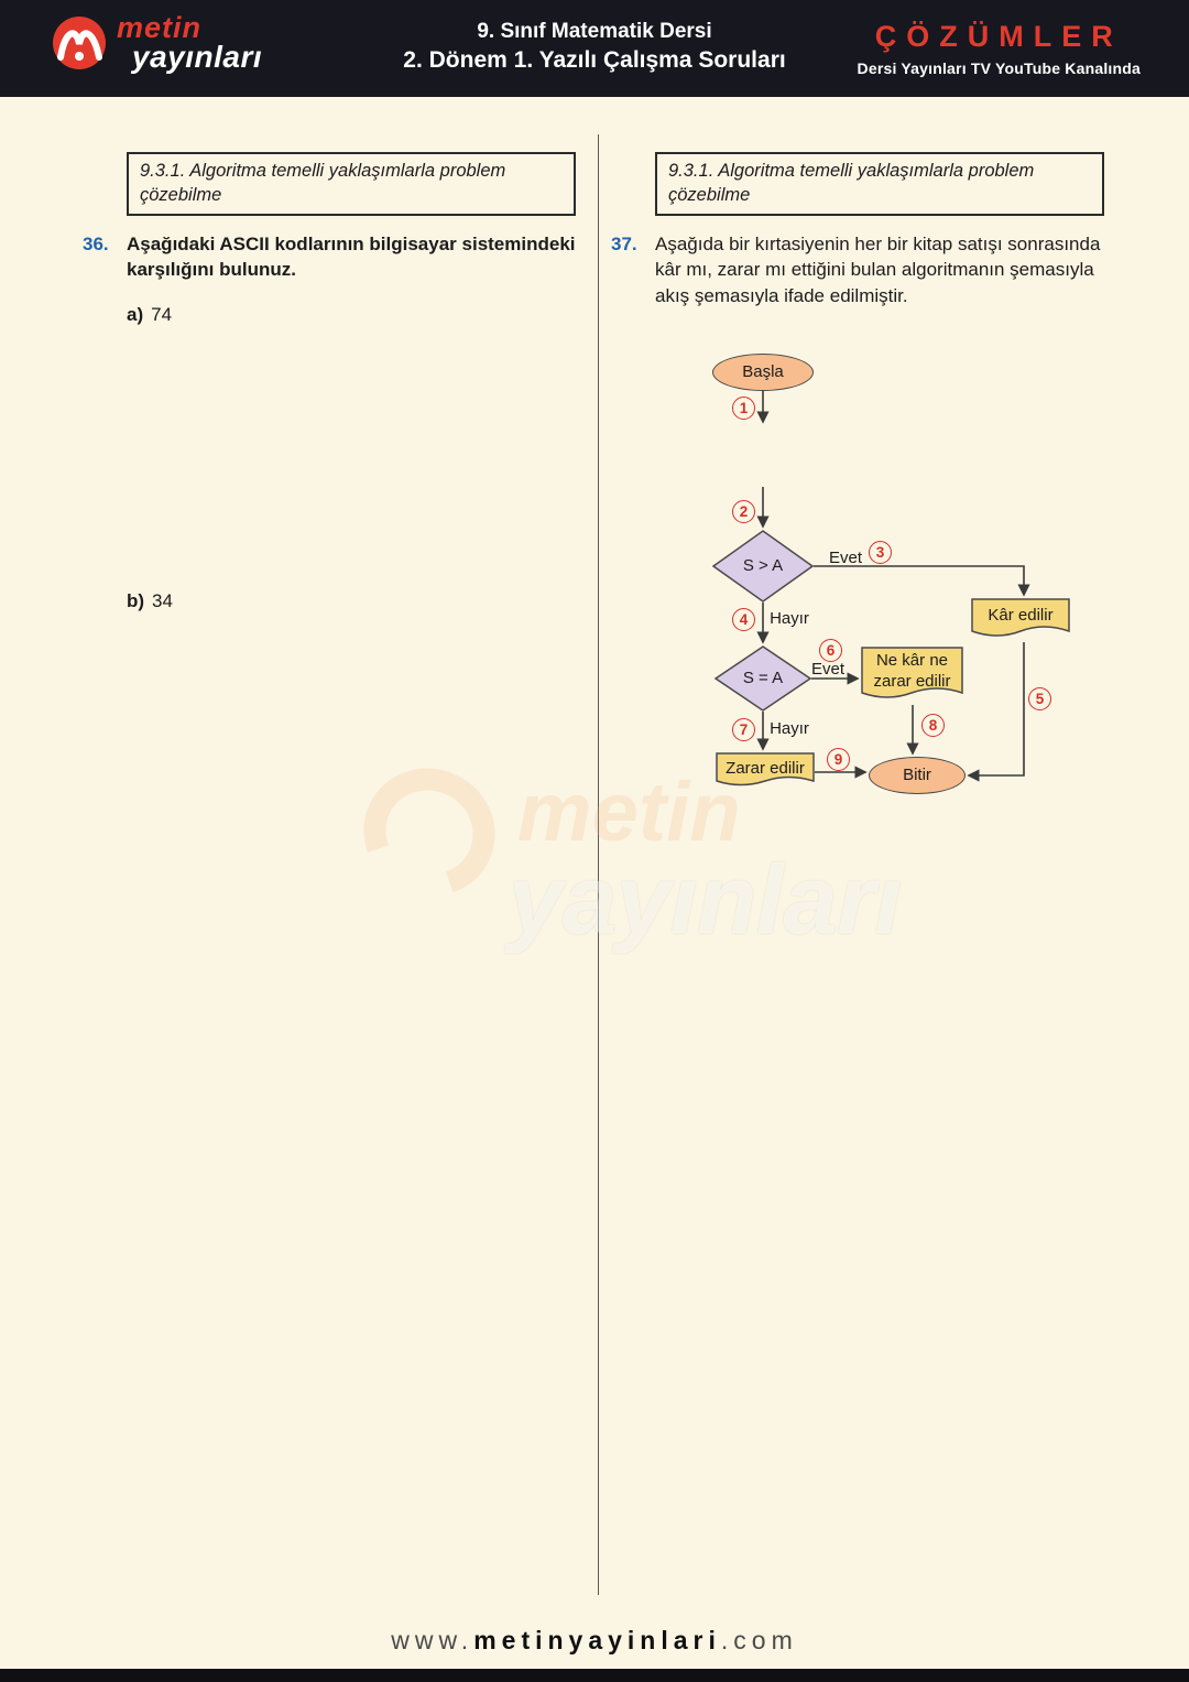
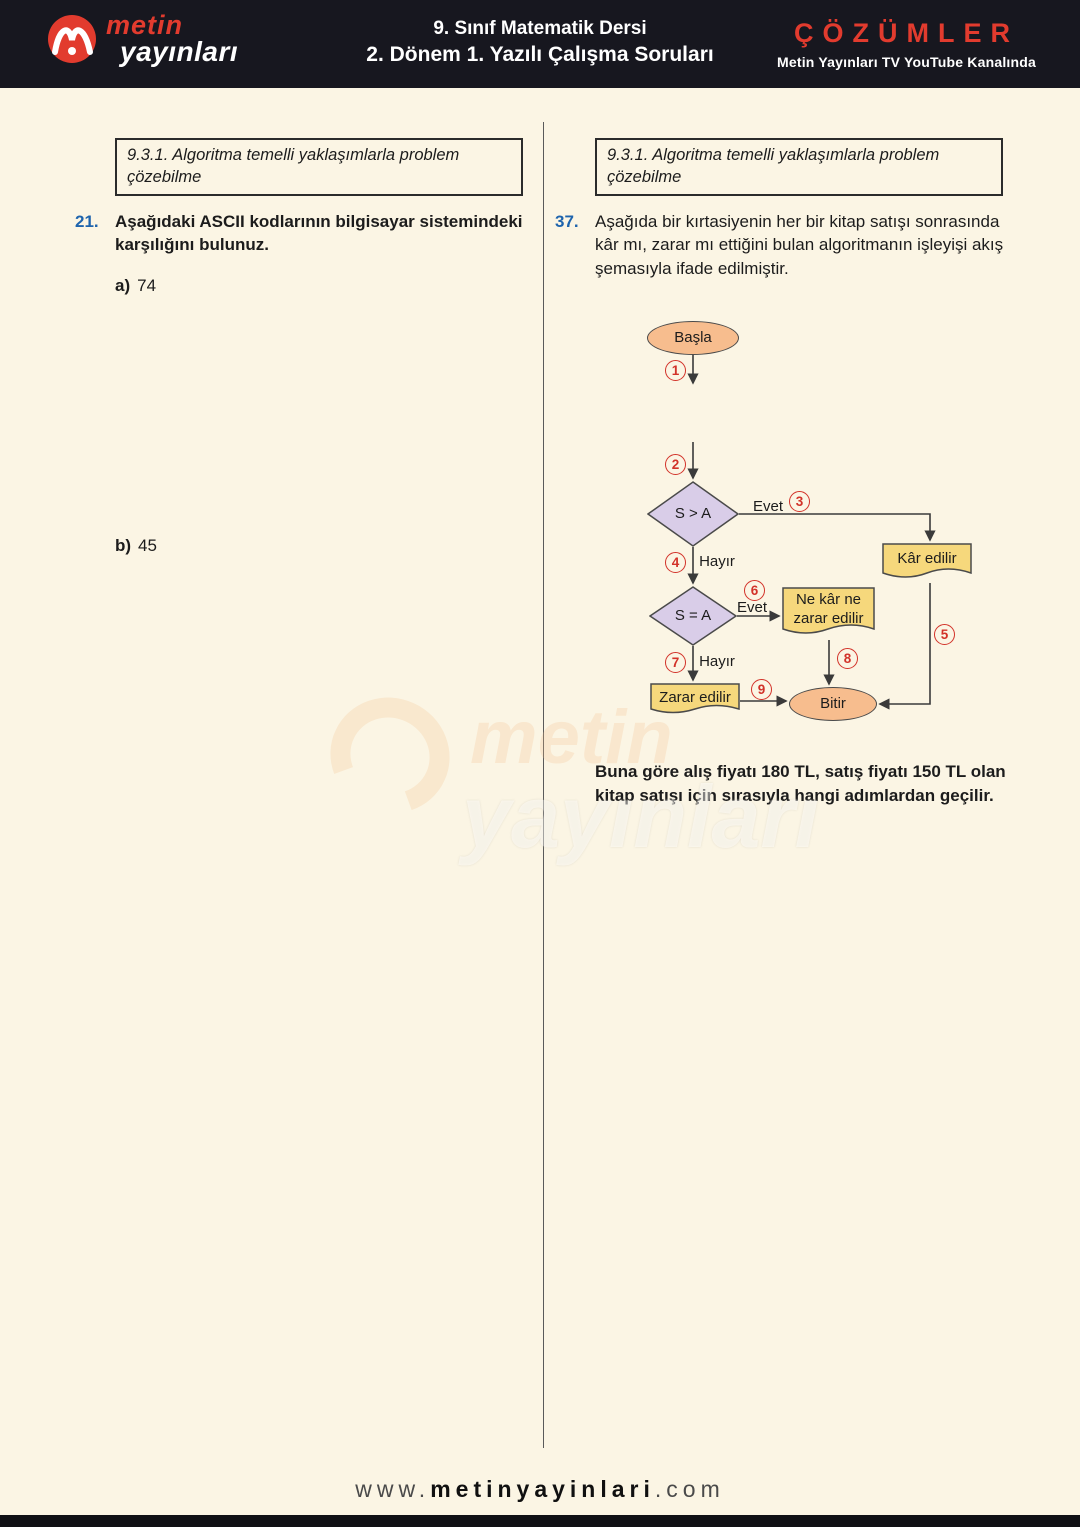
  metin
  yayınları
  9. Sınıf Matematik Dersi
  2. Dönem 1. Yazılı Çalışma Soruları
  ÇÖZÜMLER
- Dersi Yayınları TV YouTube Kanalında
+ Metin Yayınları TV YouTube Kanalında
  9.3.1. Algoritma temelli yaklaşımlarla problem çözebilme
- 36.
+ 21.
  Aşağıdaki ASCII kodlarının bilgisayar sistemindeki karşılığını bulunuz.
  a) 74
- b) 34
+ b) 45
  9.3.1. Algoritma temelli yaklaşımlarla problem çözebilme
  37.
- Aşağıda bir kırtasiyenin her bir kitap satışı sonrasında kâr mı, zarar mı ettiğini bulan algoritmanın şemasıyla akış şemasıyla ifade edilmiştir.
+ Aşağıda bir kırtasiyenin her bir kitap satışı sonrasında kâr mı, zarar mı ettiğini bulan algoritmanın işleyişi akış şemasıyla ifade edilmiştir.
  Başla
  S > A
  S = A
  Kâr edilir
  Ne kâr ne
  zarar edilir
  Zarar edilir
  Bitir
  1
  2
  3
  4
  5
  6
  7
  8
  9
  Evet
  Hayır
  Evet
  Hayır
+ Buna göre alış fiyatı 180 TL, satış fiyatı 150 TL olan kitap satışı için sırasıyla hangi adımlardan geçilir.
  metin
  yayınları
  www.metinyayinlari.com
